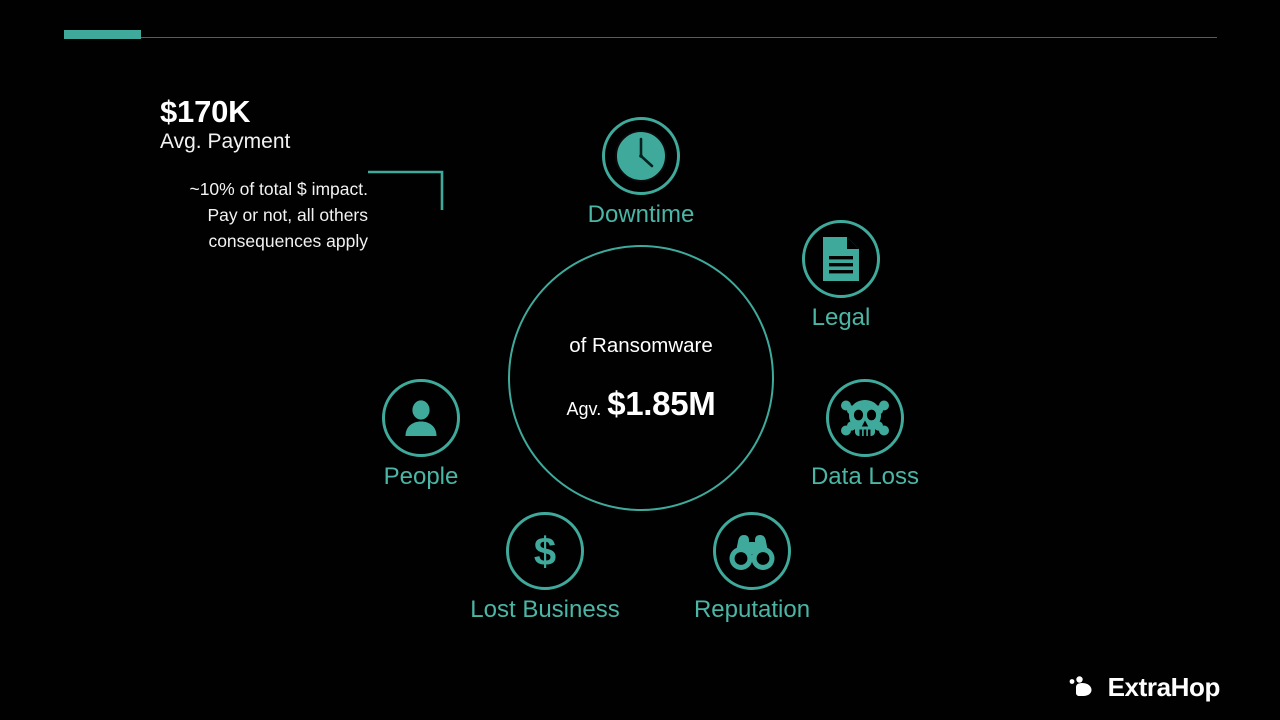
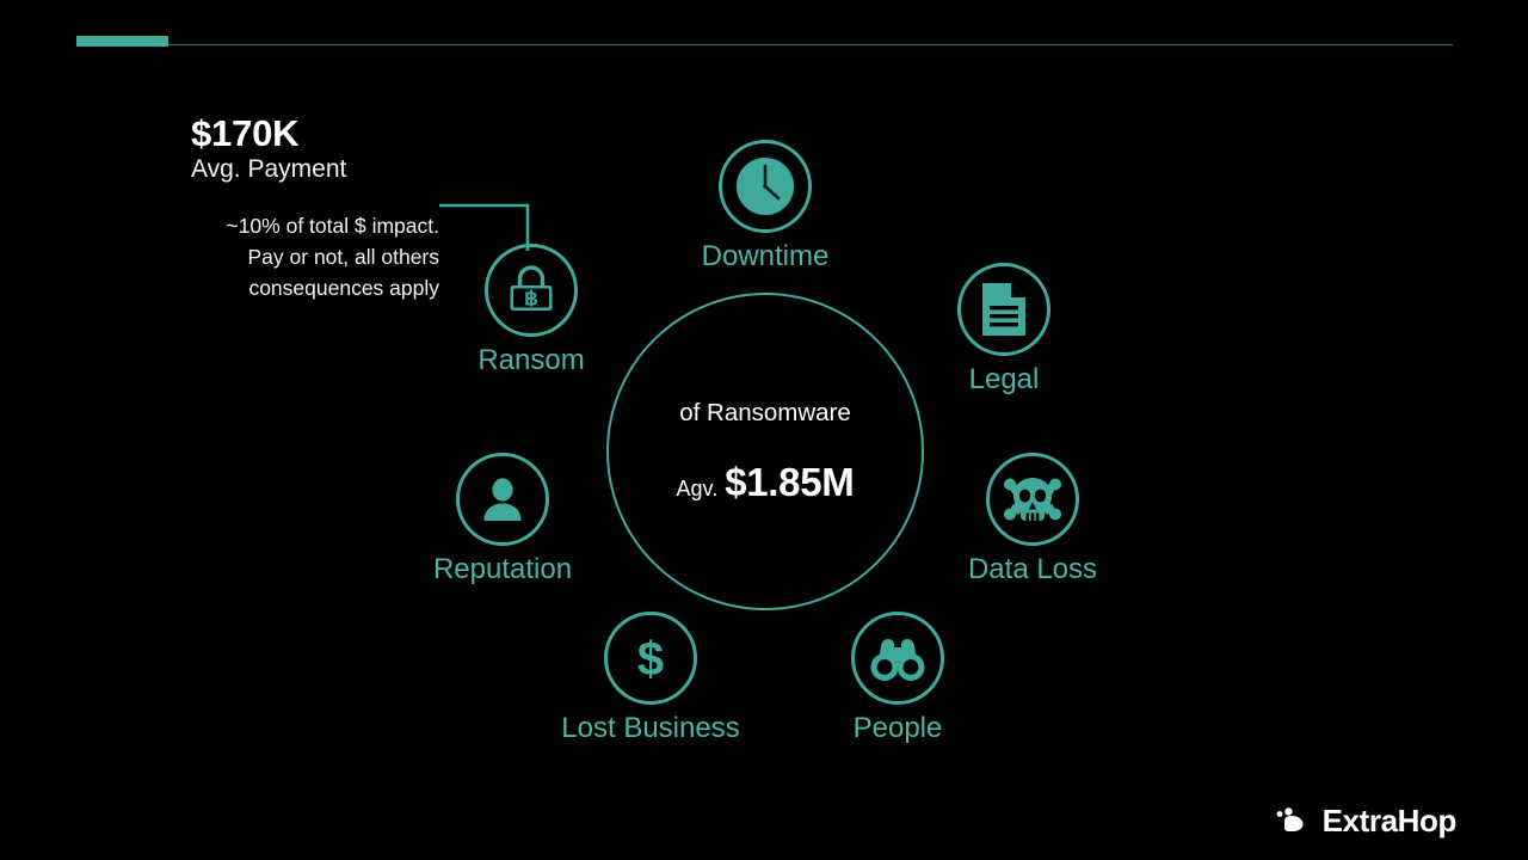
  $170K
  Avg. Payment
  ~10% of total $ impact.
  Pay or not, all others
  consequences apply
  of Ransomware
  Agv.
  $1.85M
  Downtime
  Legal
  Data Loss
- Reputation
+ People
  $
  Lost Business
- People
+ Reputation
+ Ransom
  ExtraHop
